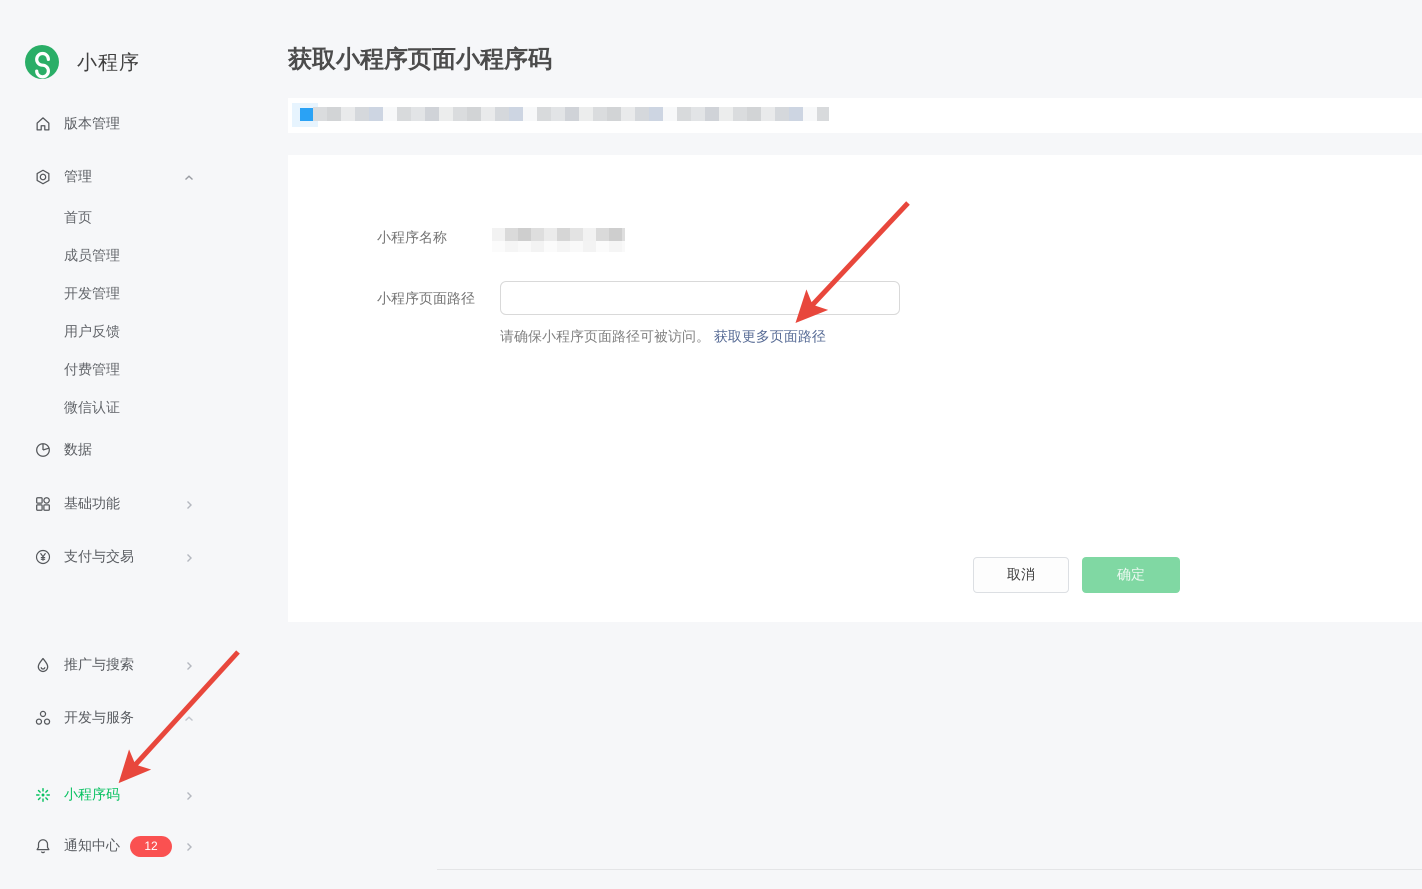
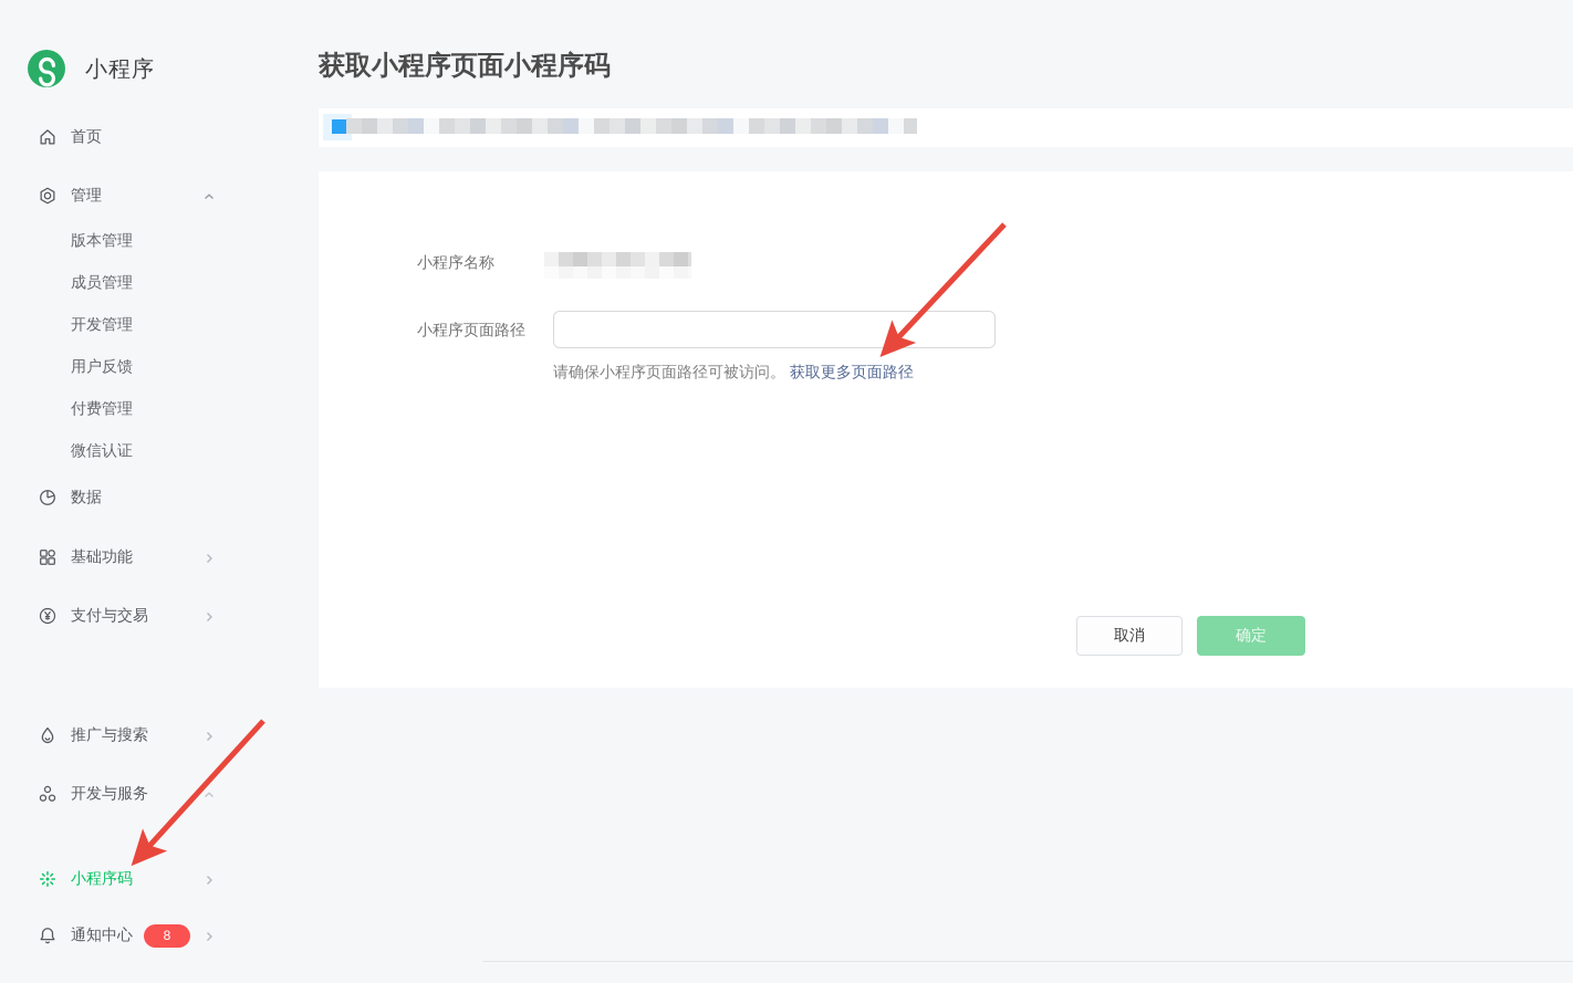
  小程序
- 版本管理
+ 首页
  管理
- 首页
+ 版本管理
  成员管理
  开发管理
  用户反馈
  付费管理
  微信认证
  数据
  基础功能
  支付与交易
  推广与搜索
  开发与服务
  小程序码
  通知中心
- 12
+ 8
  获取小程序页面小程序码
  小程序名称
  小程序页面路径
  请确保小程序页面路径可被访问。 获取更多页面路径
  取消
  确定
